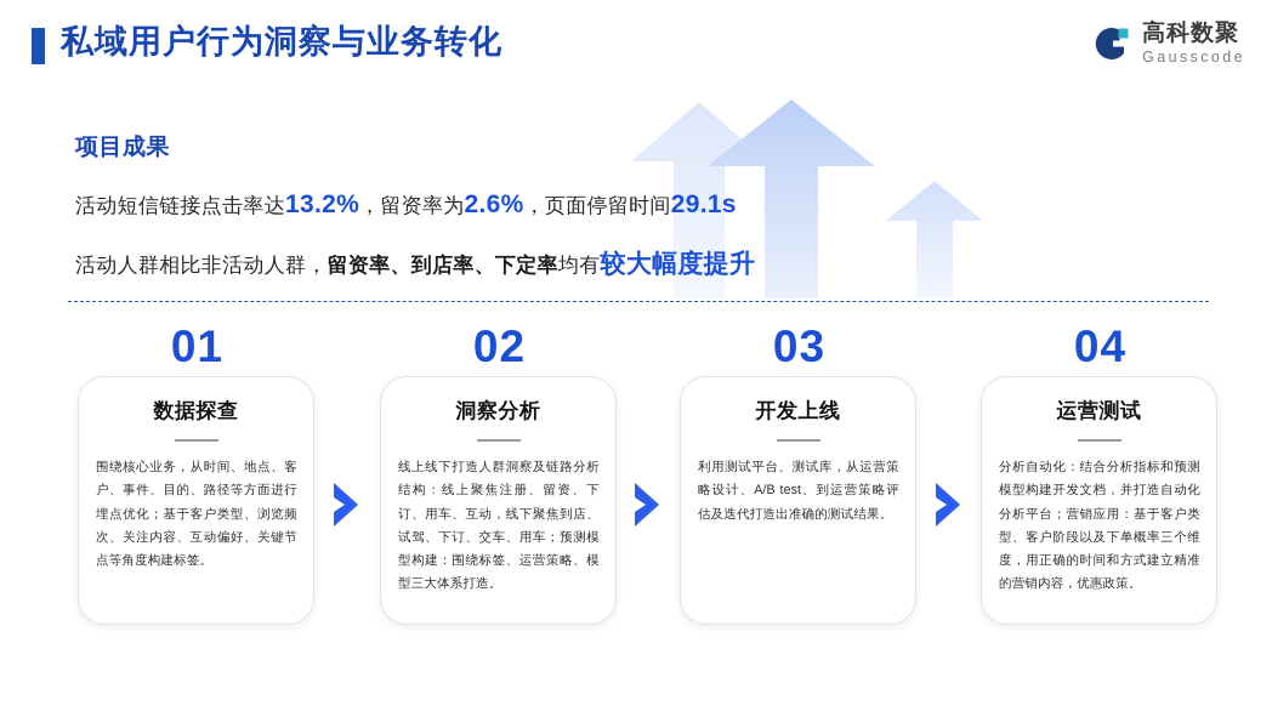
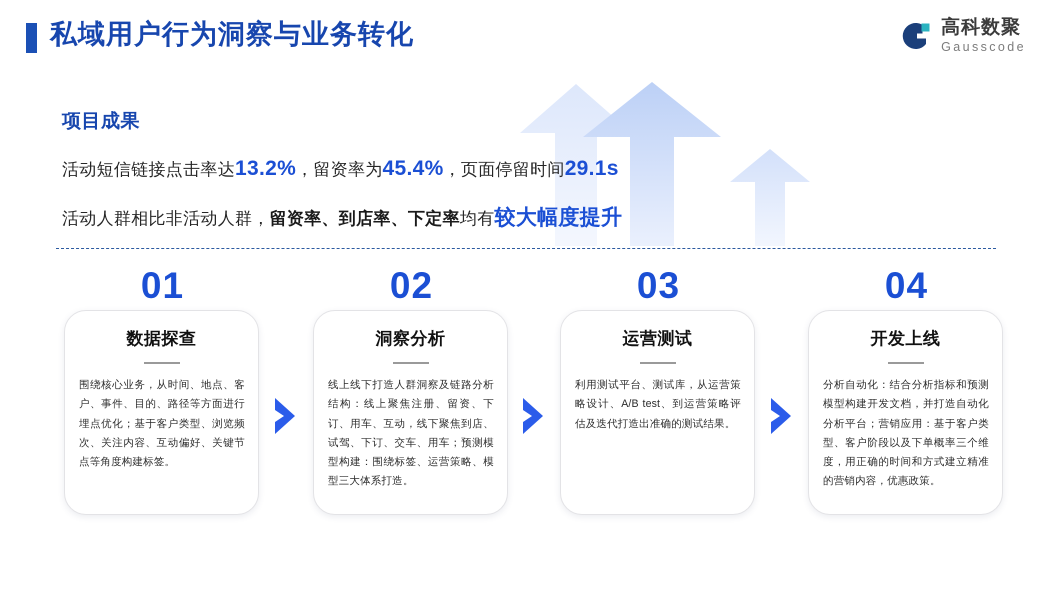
  私域用户行为洞察与业务转化
  高科数聚
  Gausscode
  项目成果
- 活动短信链接点击率达13.2%，留资率为2.6%，页面停留时间29.1s
+ 活动短信链接点击率达13.2%，留资率为45.4%，页面停留时间29.1s
  活动人群相比非活动人群，留资率、到店率、下定率均有较大幅度提升
  01
  数据探查
  围绕核心业务，从时间、地点、客户、事件、目的、路径等方面进行埋点优化；基于客户类型、浏览频次、关注内容、互动偏好、关键节点等角度构建标签。
  02
  洞察分析
  线上线下打造人群洞察及链路分析结构：线上聚焦注册、留资、下订、用车、互动，线下聚焦到店、试驾、下订、交车、用车；预测模型构建：围绕标签、运营策略、模型三大体系打造。
  03
- 开发上线
+ 运营测试
  利用测试平台、测试库，从运营策略设计、A/B test、到运营策略评估及迭代打造出准确的测试结果。
  04
- 运营测试
+ 开发上线
  分析自动化：结合分析指标和预测模型构建开发文档，并打造自动化分析平台；营销应用：基于客户类型、客户阶段以及下单概率三个维度，用正确的时间和方式建立精准的营销内容，优惠政策。
